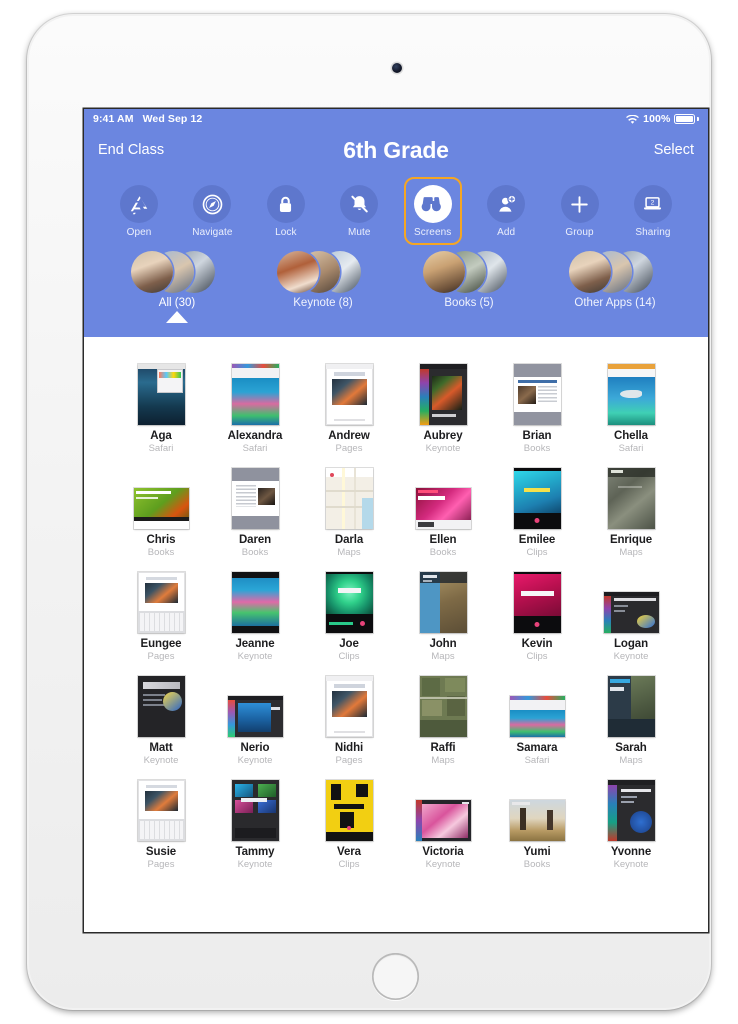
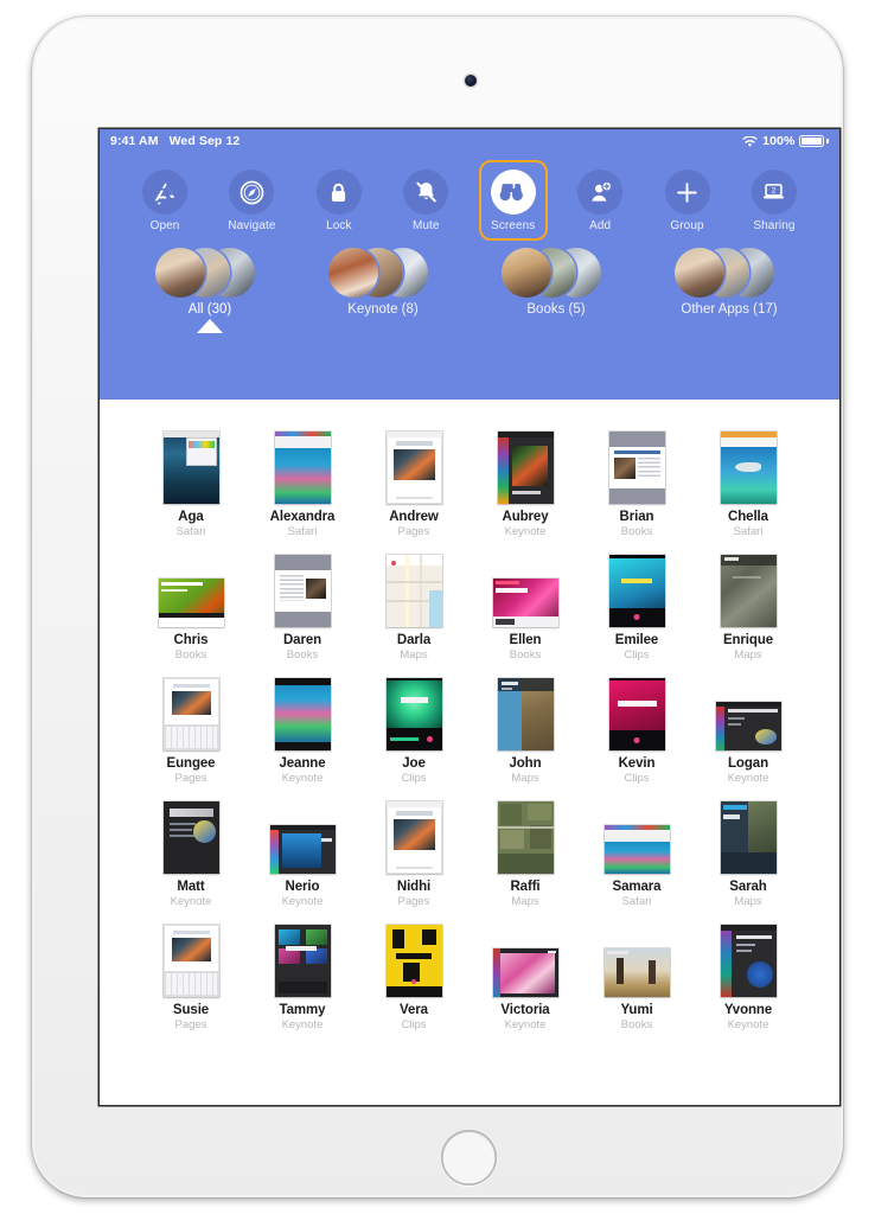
  9:41 AM
  Wed Sep 12
  100%
- End Class
- 6th Grade
- Select
  Open
  Navigate
  Lock
  Mute
  Screens
  Add
  Group
  Sharing
  All (30)
  Keynote (8)
  Books (5)
- Other Apps (14)
+ Other Apps (17)
  Aga
  Safari
  Alexandra
  Safari
  Andrew
  Pages
  Aubrey
  Keynote
  Brian
  Books
  Chella
  Safari
  Chris
  Books
  Daren
  Books
  Darla
  Maps
  Ellen
  Books
  Emilee
  Clips
  Enrique
  Maps
  Eungee
  Pages
  Jeanne
  Keynote
  Joe
  Clips
  John
  Maps
  Kevin
  Clips
  Logan
  Keynote
  Matt
  Keynote
  Nerio
  Keynote
  Nidhi
  Pages
  Raffi
  Maps
  Samara
  Safari
  Sarah
  Maps
  Susie
  Pages
  Tammy
  Keynote
  Vera
  Clips
  Victoria
  Keynote
  Yumi
  Books
  Yvonne
  Keynote
